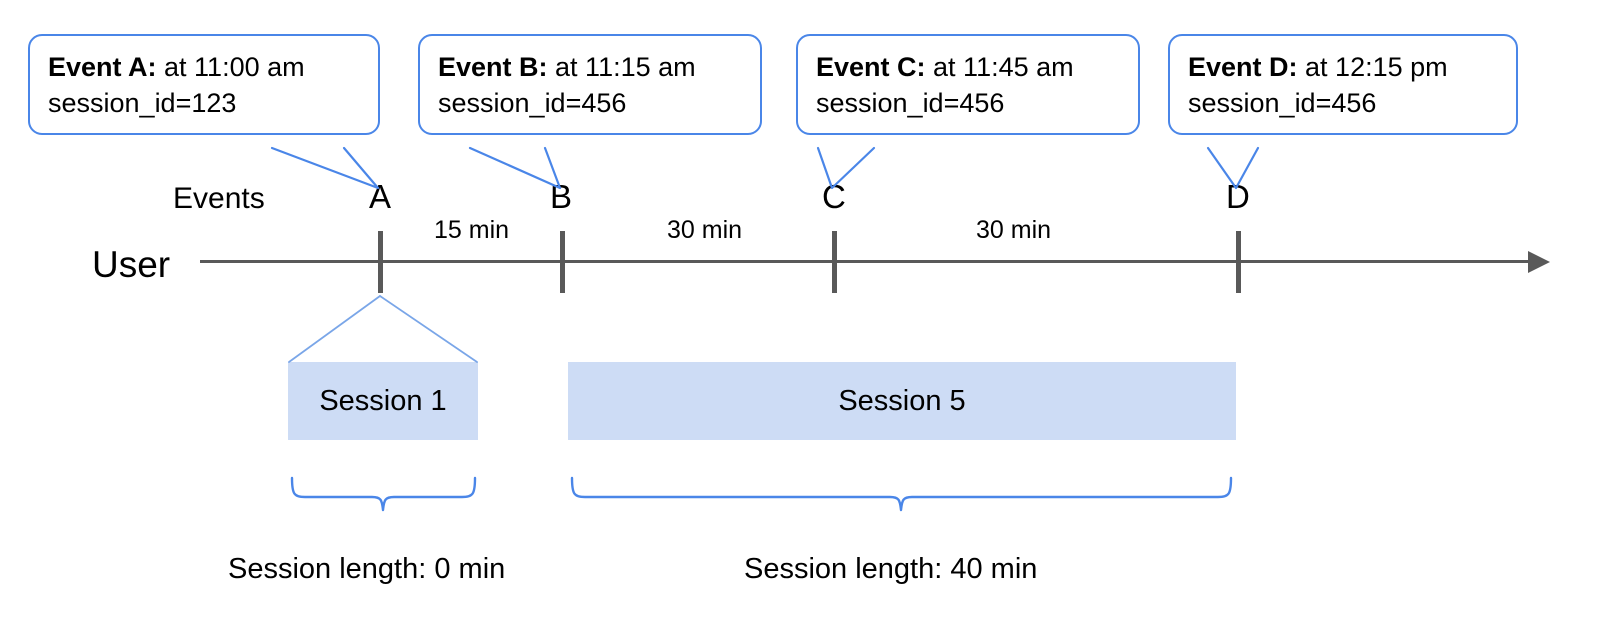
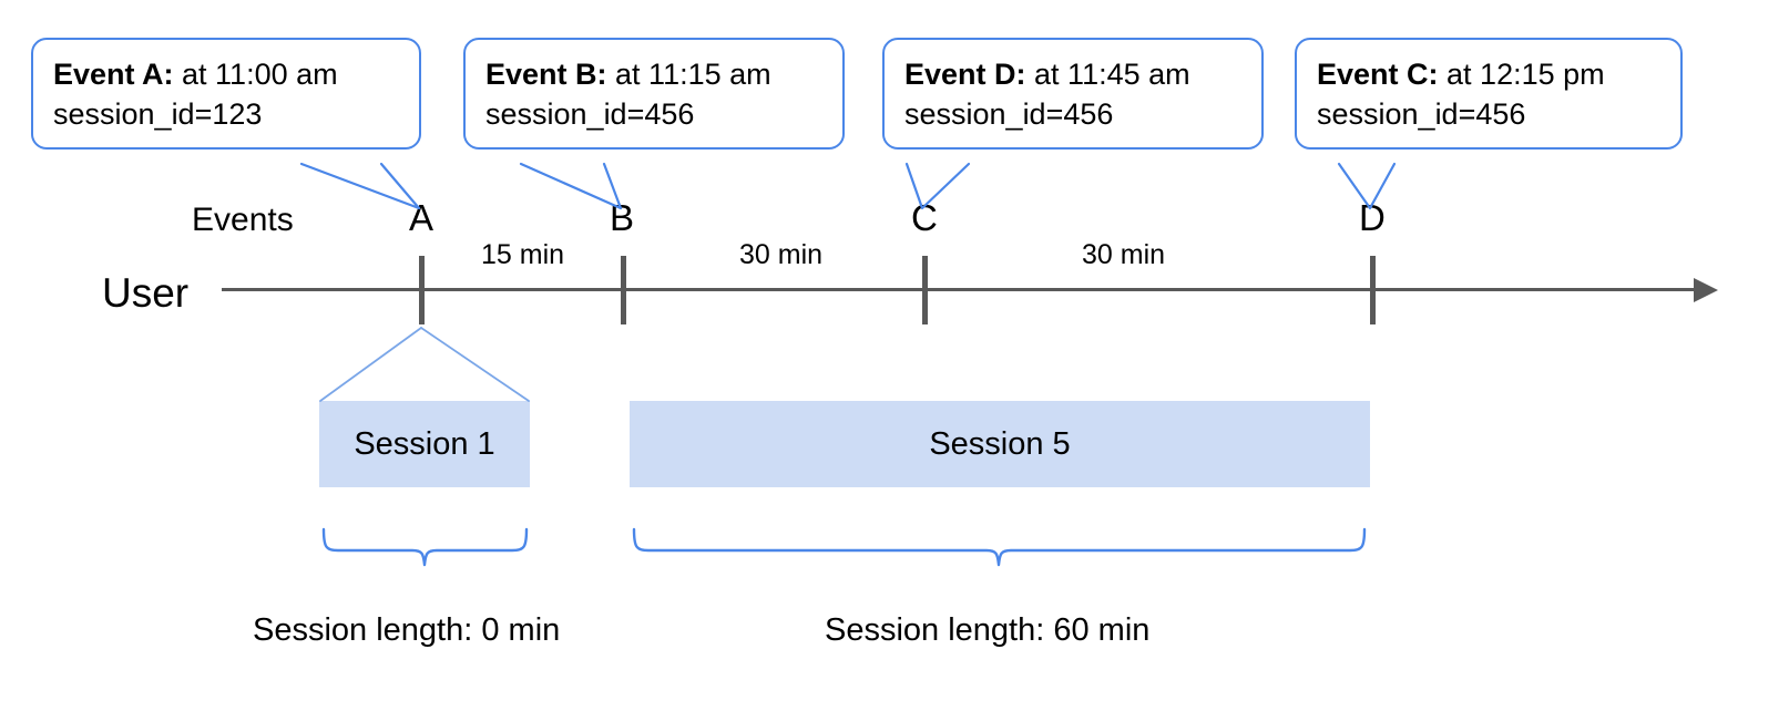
  Event A: at 11:00 am
  session_id=123
  Event B: at 11:15 am
  session_id=456
- Event C: at 11:45 am
+ Event D: at 11:45 am
  session_id=456
- Event D: at 12:15 pm
+ Event C: at 12:15 pm
  session_id=456
  Events
  User
  A
  B
  C
  D
  15 min
  30 min
  30 min
  Session 1
  Session 5
  Session length: 0 min
- Session length: 40 min
+ Session length: 60 min
